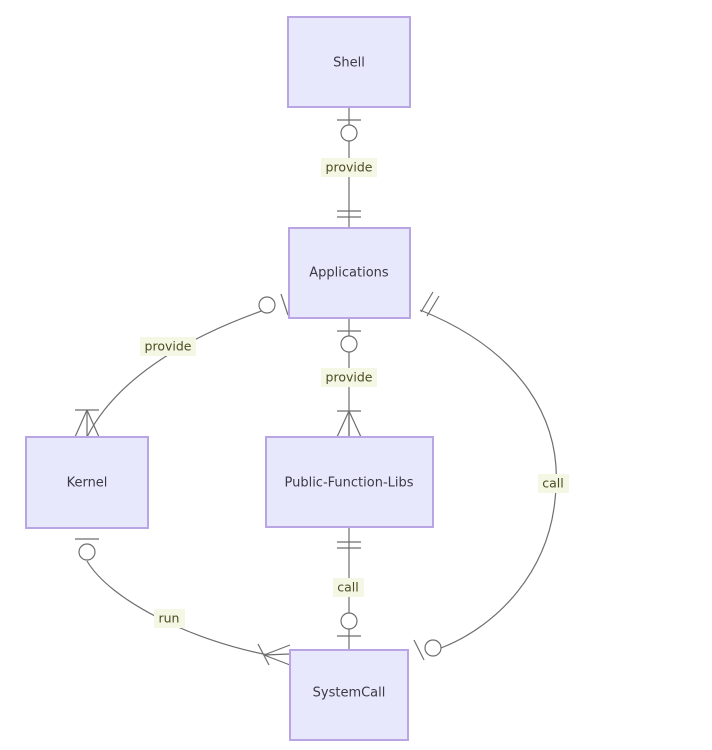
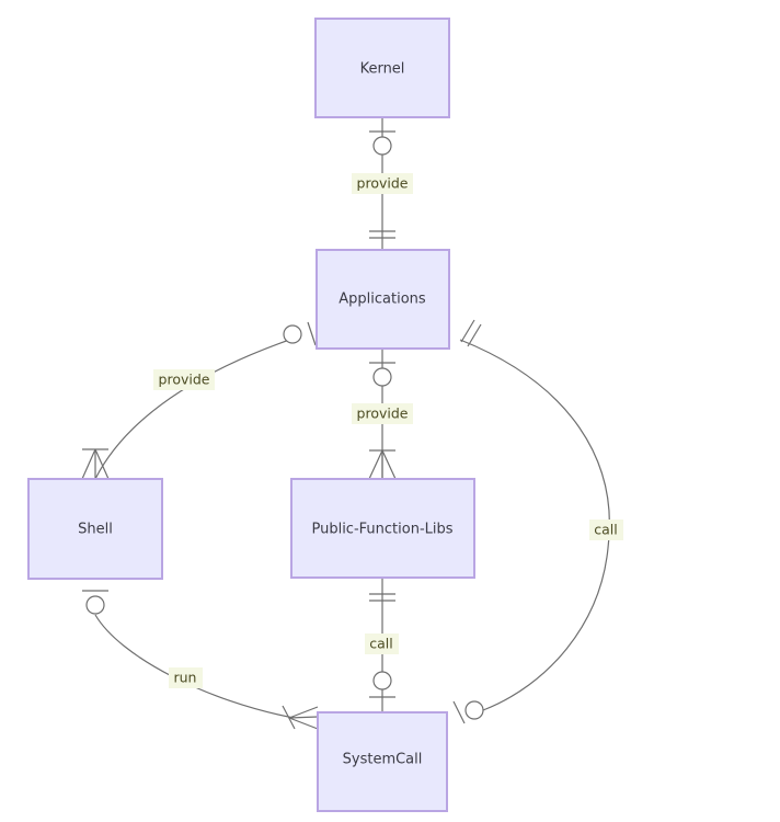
  provide
  provide
  provide
  call
  call
  run
- Shell
+ Kernel
  Applications
- Kernel
+ Shell
  Public-Function-Libs
  SystemCall
